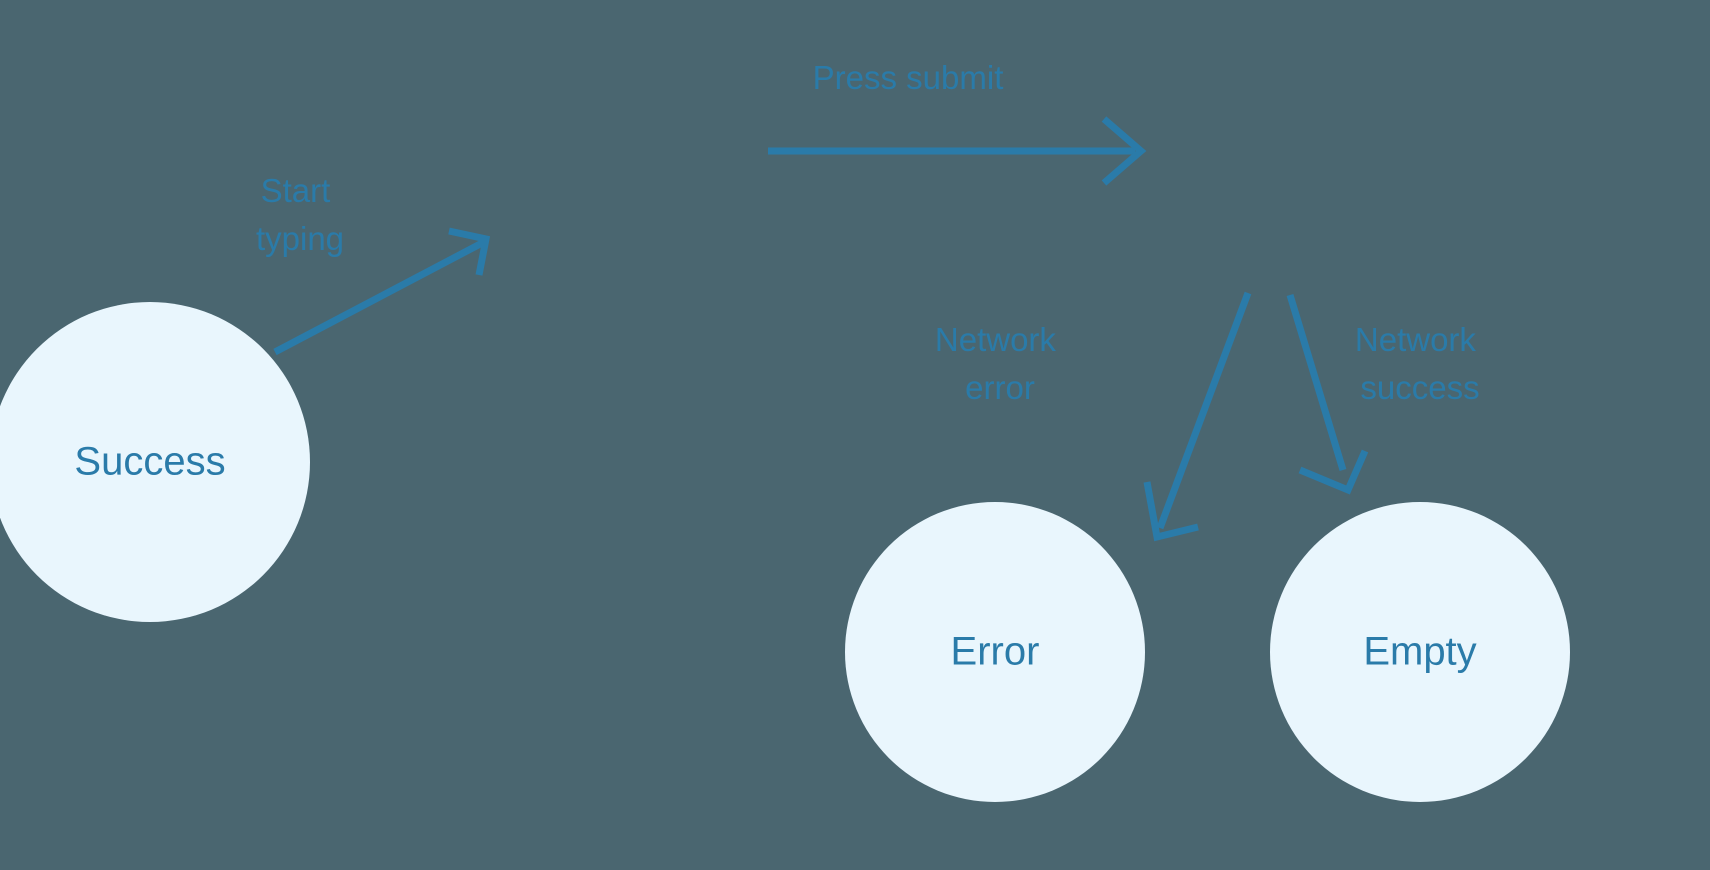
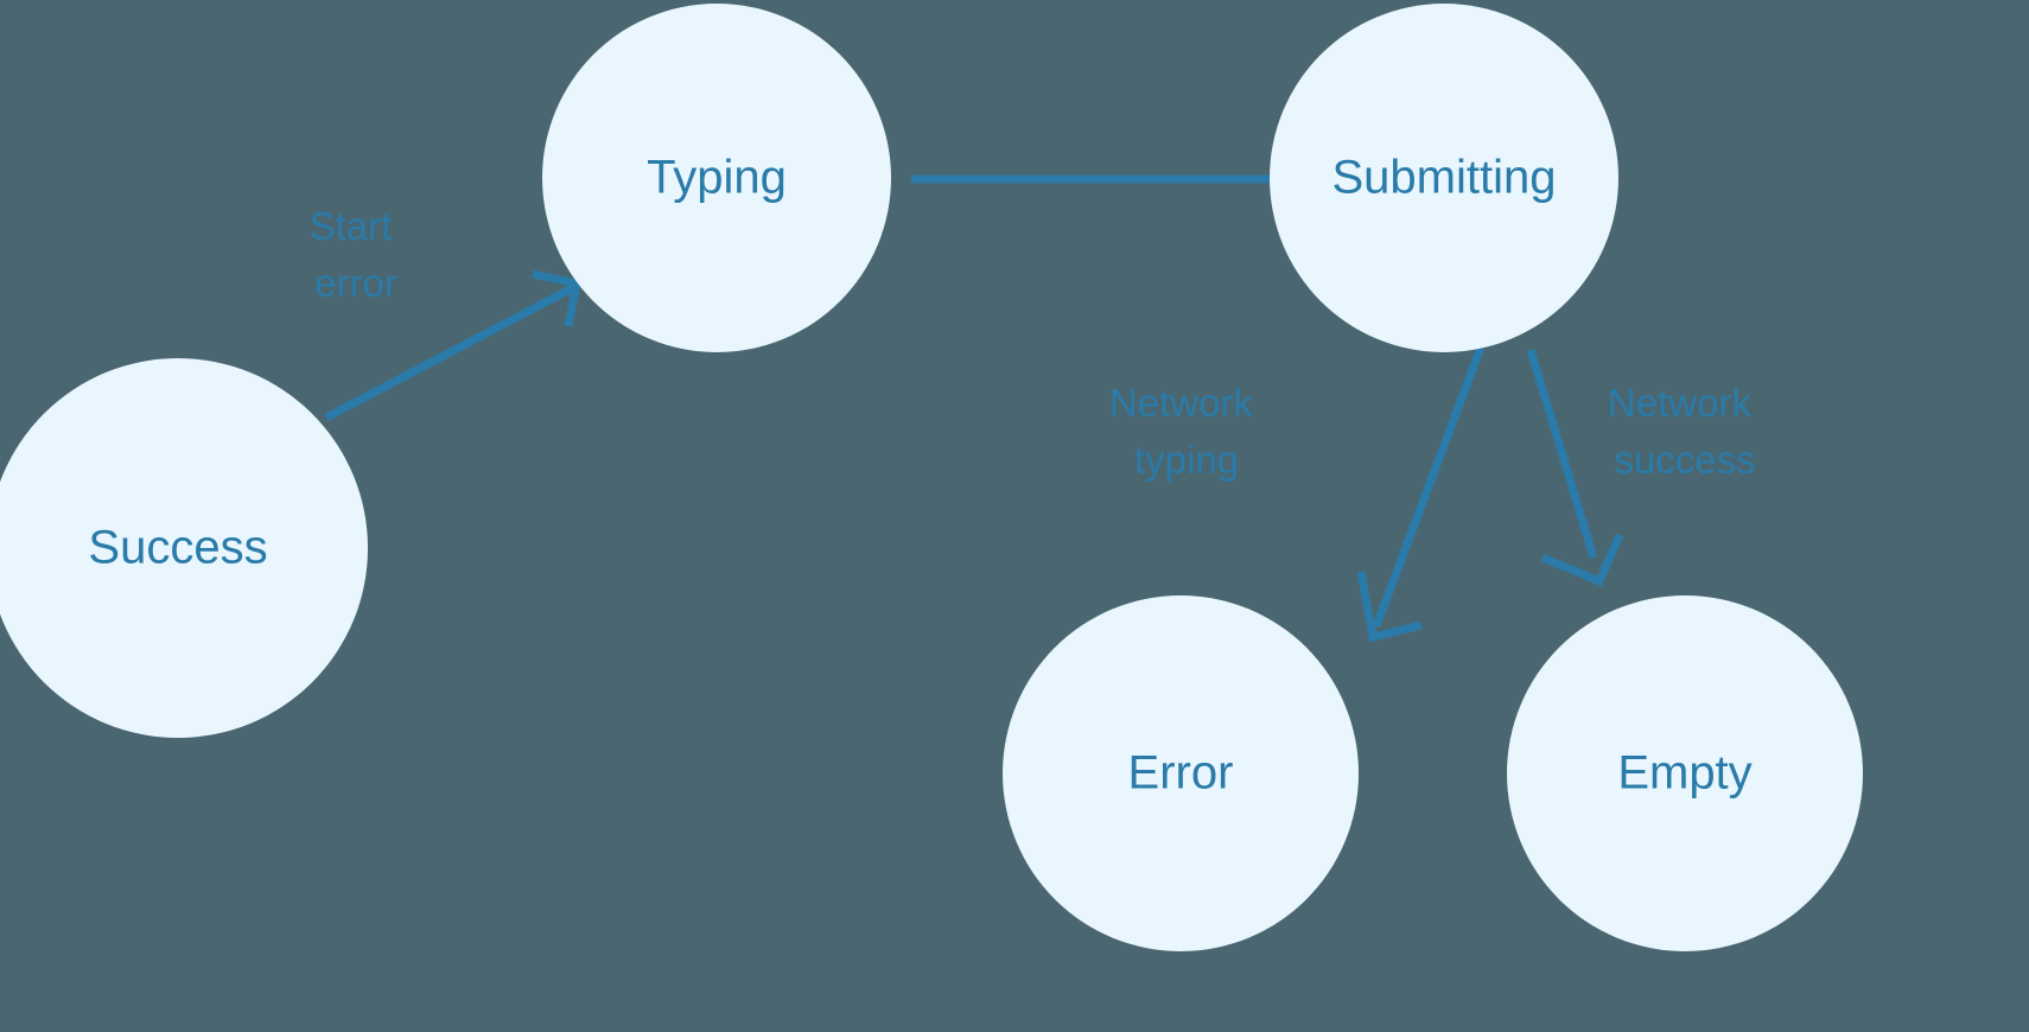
- Start typing
+ Start error
- Press submit
- Network error
+ Network typing
  Network success
  Success
+ Typing
+ Submitting
  Error
  Empty
